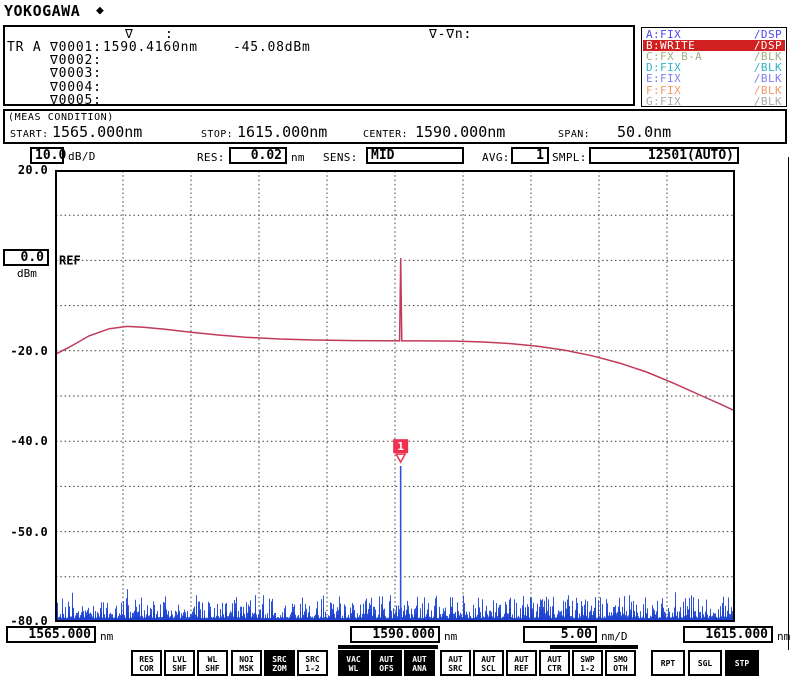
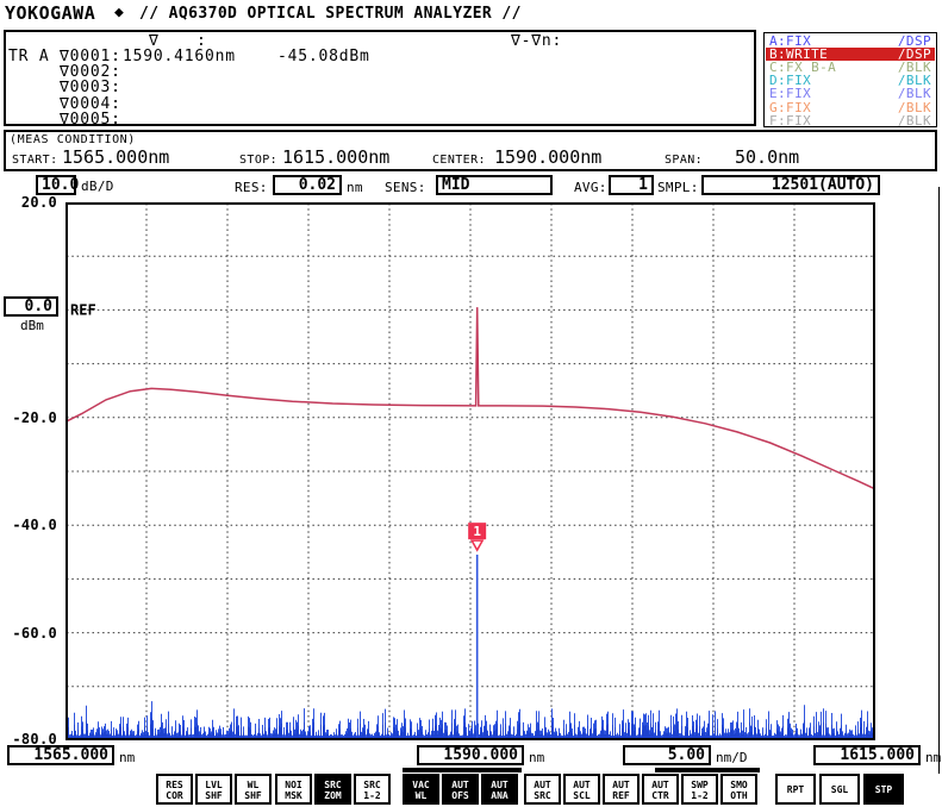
  YOKOGAWA
  ◆
+ // AQ6370D OPTICAL SPECTRUM ANALYZER //
  ∇
  :
  ∇-∇n:
  TR A
  ∇0001:
  1590.4160nm
  -45.08dBm
  ∇0002:
  ∇0003:
  ∇0004:
  ∇0005:
  A:FIX
  /DSP
  B:WRITE
  /DSP
  C:FX B-A
  /BLK
  D:FIX
  /BLK
  E:FIX
  /BLK
- F:FIX
+ G:FIX
  /BLK
- G:FIX
+ F:FIX
  /BLK
  (MEAS CONDITION)
  START:
  1565.000nm
  STOP:
  1615.000nm
  CENTER:
  1590.000nm
  SPAN:
  50.0nm
  10.0
  dB/D
  RES:
  0.02
  nm
  SENS:
  MID
  AVG:
  1
  SMPL:
  12501(AUTO)
  20.0
  -20.0
  -40.0
- -50.0
+ -60.0
  -80.0
  0.0
  dBm
  REF
  1
  1565.000
  nm
  1590.000
  nm
  5.00
  nm/D
  1615.000
  nm
  RES
  COR
  LVL
  SHF
  WL
  SHF
  NOI
  MSK
  SRC
  ZOM
  SRC
  1-2
  VAC
  WL
  AUT
  OFS
  AUT
  ANA
  AUT
  SRC
  AUT
  SCL
  AUT
  REF
  AUT
  CTR
  SWP
  1-2
  SMO
  OTH
  RPT
  SGL
  STP
